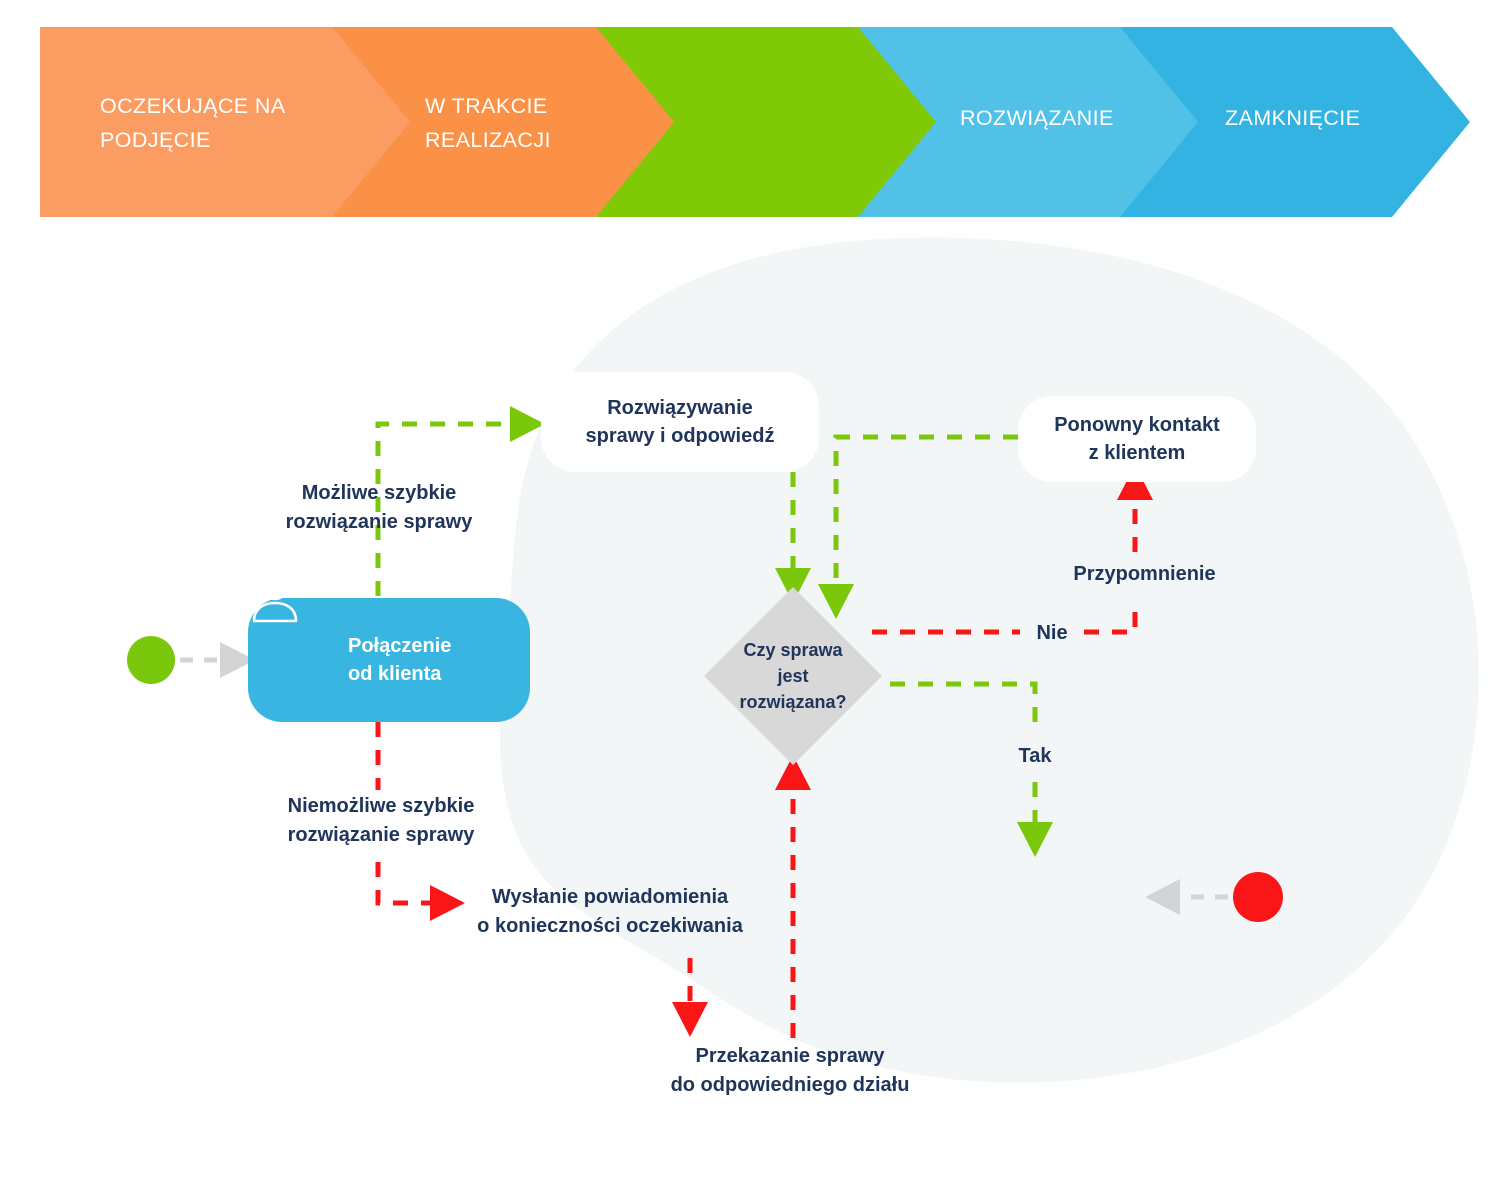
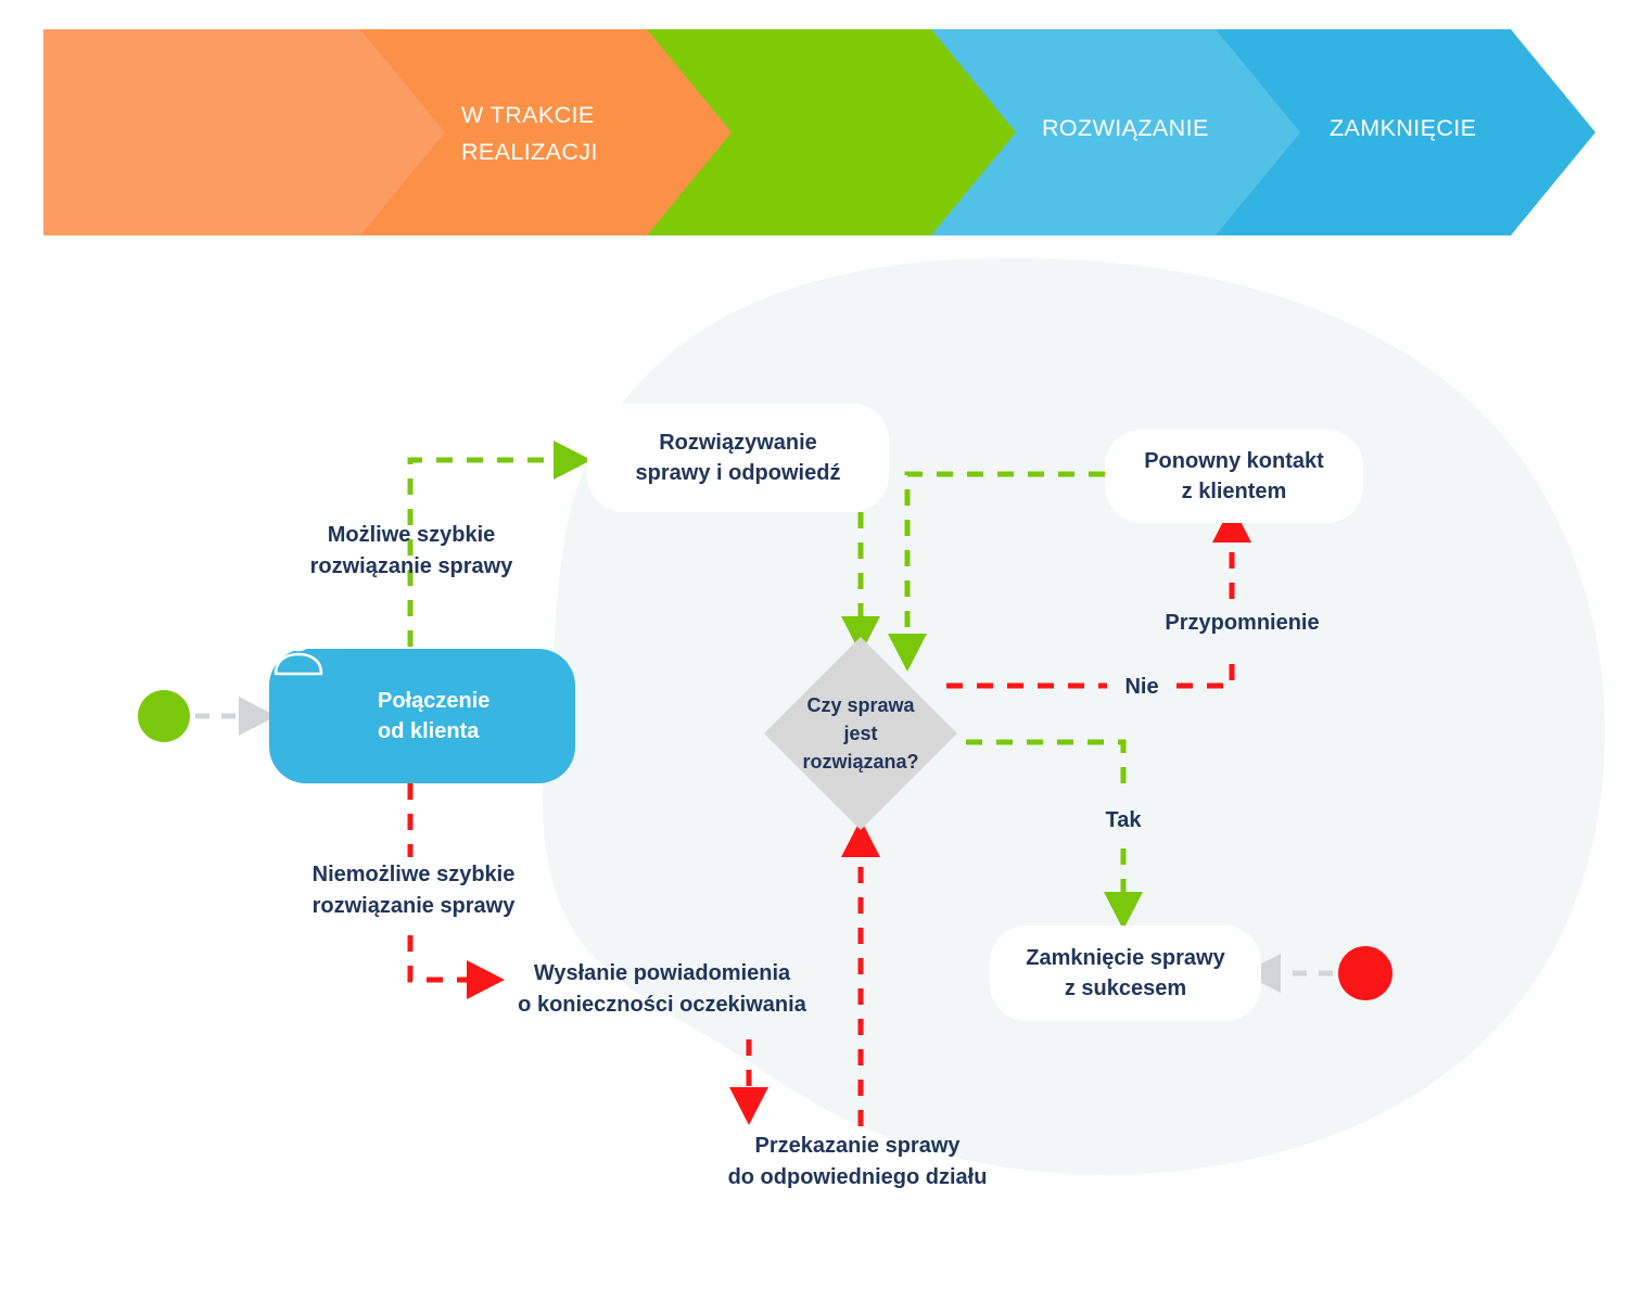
- OCZEKUJĄCE NA
- PODJĘCIE
  W TRAKCIE
  REALIZACJI
  ROZWIĄZANIE
  ZAMKNIĘCIE
  Połączenie
  od klienta
  Rozwiązywanie
  sprawy i odpowiedź
  Ponowny kontakt
  z klientem
  Czy sprawa
  jest
  rozwiązana?
+ Zamknięcie sprawy
+ z sukcesem
  Możliwe szybkie
  rozwiązanie sprawy
  Niemożliwe szybkie
  rozwiązanie sprawy
  Wysłanie powiadomienia
  o konieczności oczekiwania
  Przekazanie sprawy
  do odpowiedniego działu
  Przypomnienie
  Nie
  Tak
